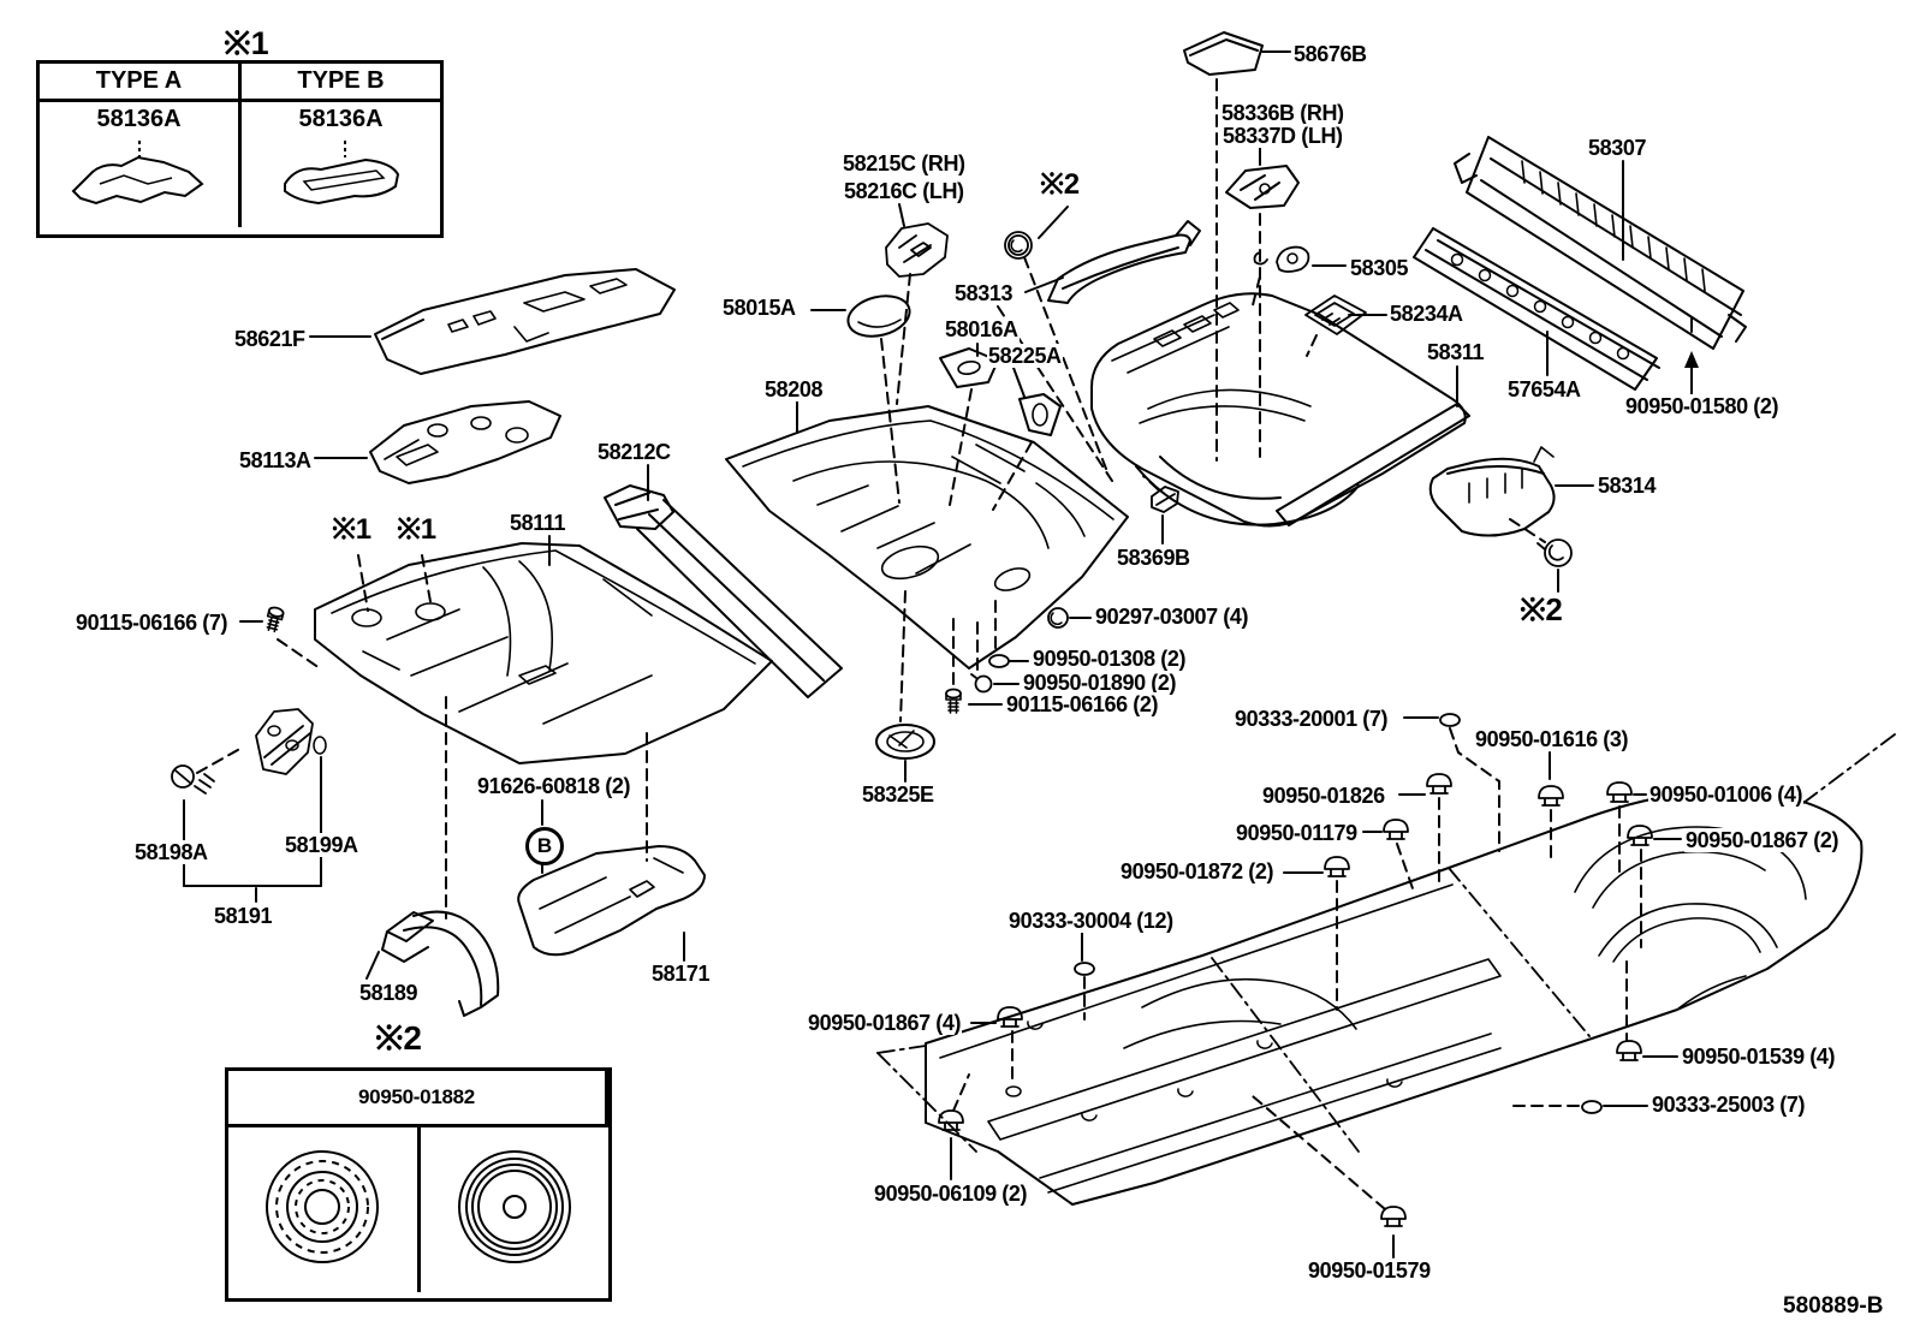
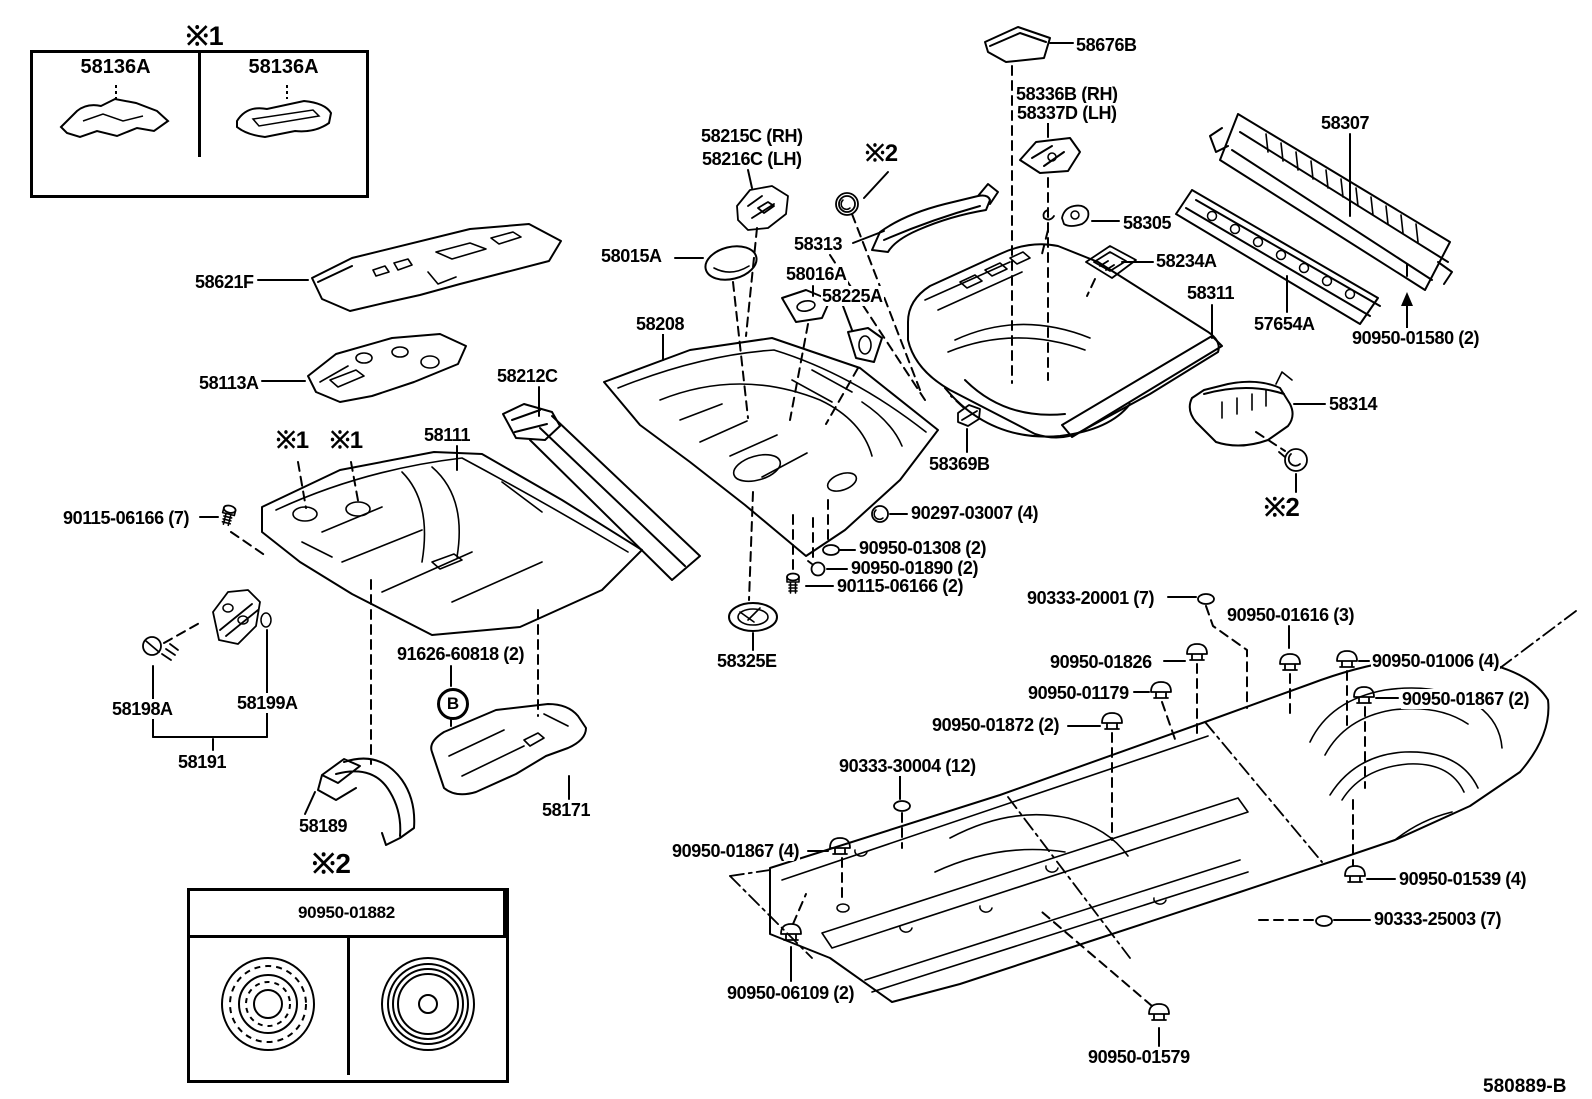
  ※1
- TYPE A
- TYPE B
  58136A
  58136A
  ※2
  90950-01882
  B
  58676B
  58336B (RH)
  58337D (LH)
  58215C (RH)
  58216C (LH)
  ※2
  58307
  58305
  58313
  58234A
  58015A
  58016A
  58225A
  58311
  57654A
  90950-01580 (2)
  58621F
  58208
  58212C
  58113A
  58111
  ※1
  ※1
  90115-06166 (7)
  58369B
  90297-03007 (4)
  90950-01308 (2)
  90950-01890 (2)
  90115-06166 (2)
  58314
  ※2
  90333-20001 (7)
  90950-01616 (3)
  90950-01826
  90950-01006 (4)
  90950-01179
  90950-01867 (2)
  90950-01872 (2)
  58325E
  91626-60818 (2)
  58198A
  58199A
  58191
  90333-30004 (12)
  58189
  58171
  90950-01867 (4)
  90950-01539 (4)
  90333-25003 (7)
  90950-06109 (2)
  90950-01579
  580889-B
